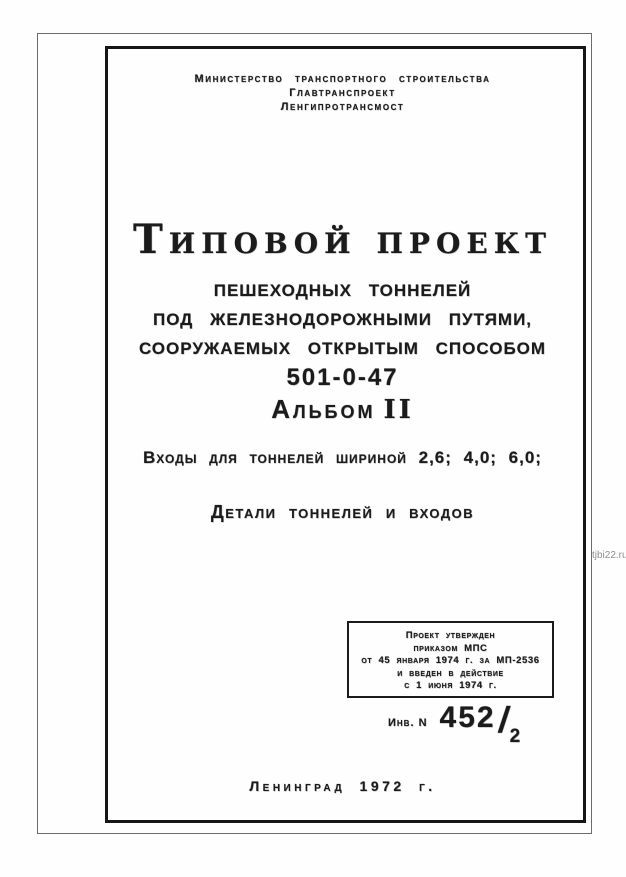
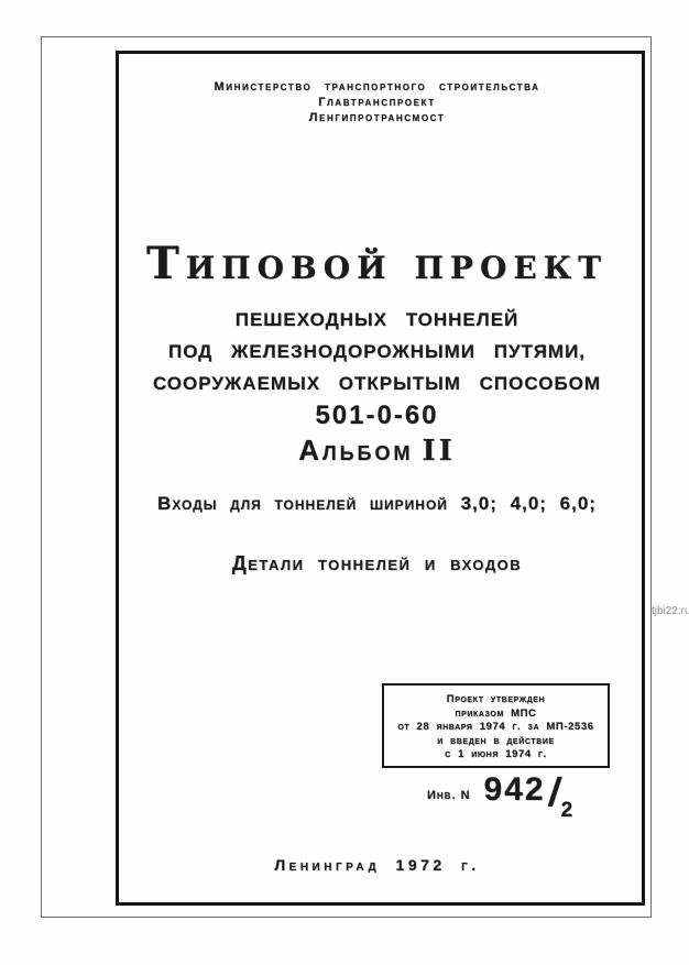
  Министерство транспортного строительства
  Главтранспроект
  Ленгипротрансмост
  Типовой проект
  ПЕШЕХОДНЫХ ТОННЕЛЕЙ
  ПОД ЖЕЛЕЗНОДОРОЖНЫМИ ПУТЯМИ,
  СООРУЖАЕМЫХ ОТКРЫТЫМ СПОСОБОМ
- 501-0-47
+ 501-0-60
  Альбом II
- Входы для тоннелей шириной 2,6; 4,0; 6,0;
+ Входы для тоннелей шириной 3,0; 4,0; 6,0;
  Детали тоннелей и входов
  Проект утвержден
  приказом МПС
- от 45 января 1974 г. за МП-2536
+ от 28 января 1974 г. за МП-2536
  и введен в действие
  с 1 июня 1974 г.
  Инв. N
- 452
+ 942
  2
  Ленинград 1972 г.
  tjbi22.ru
